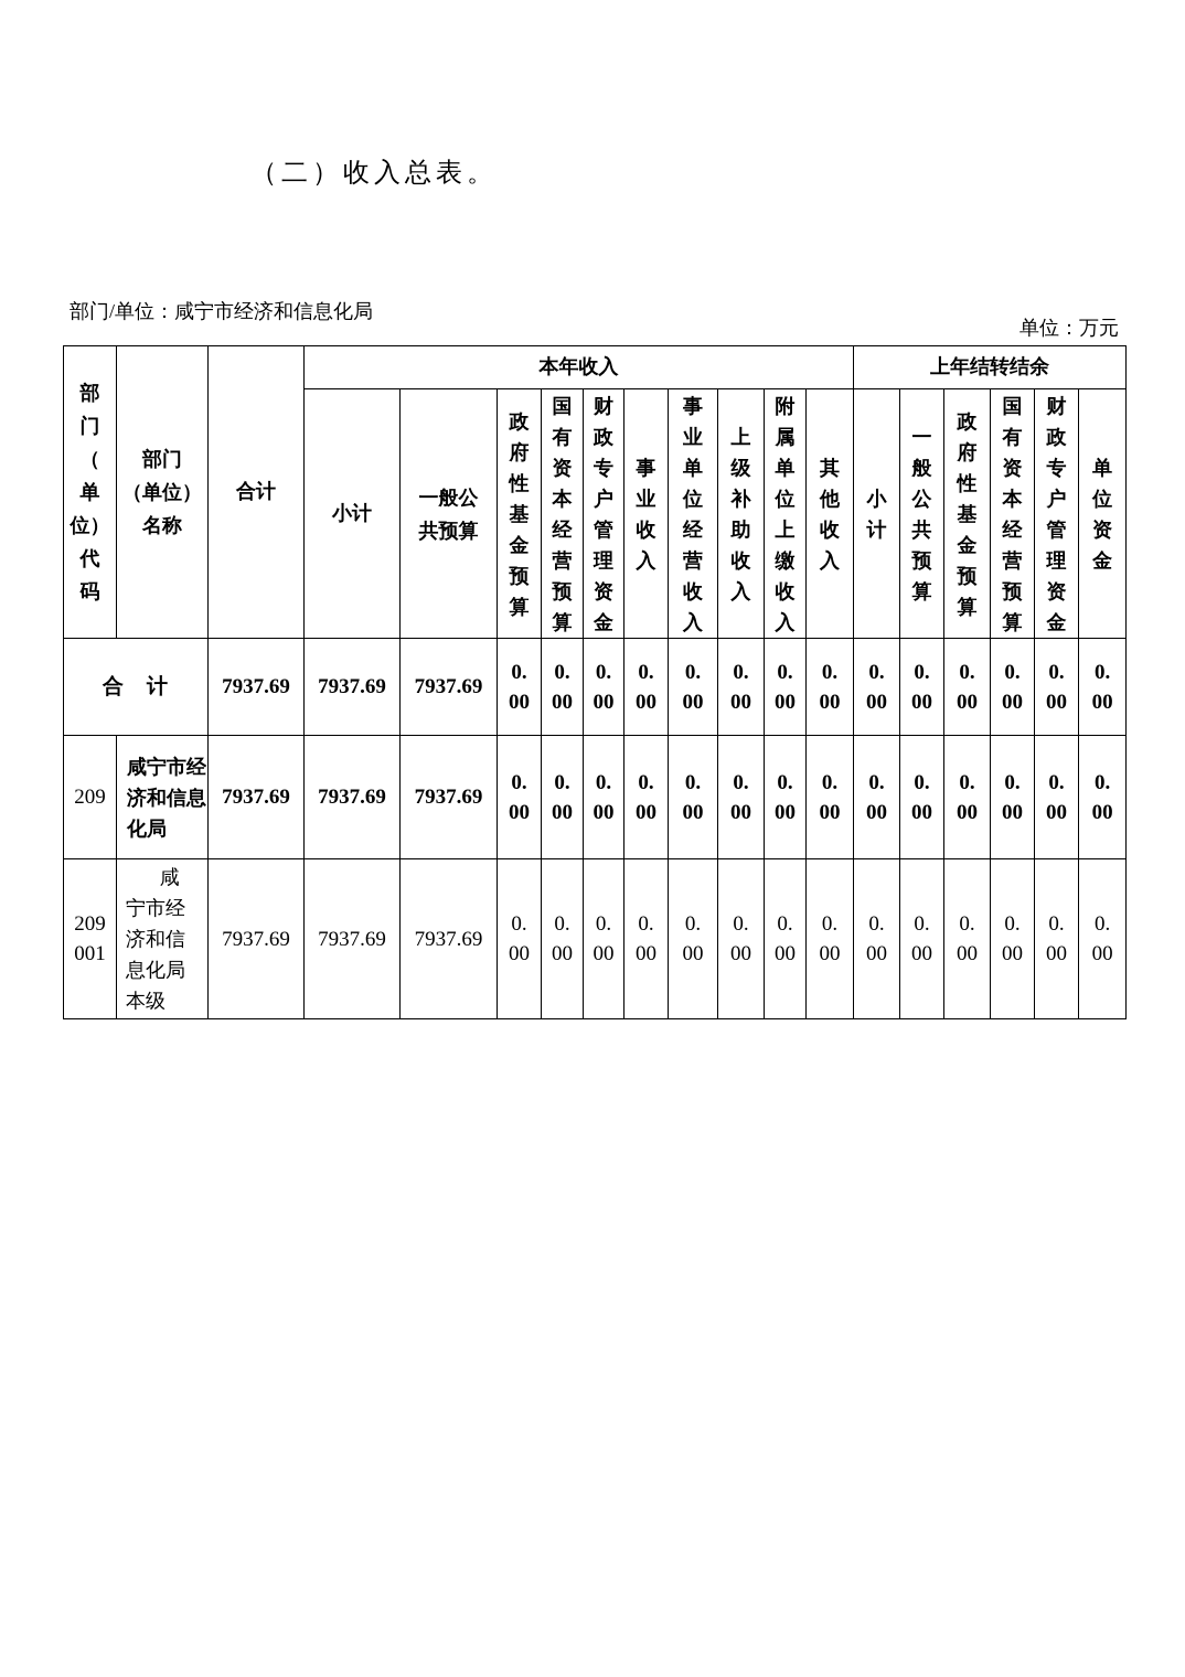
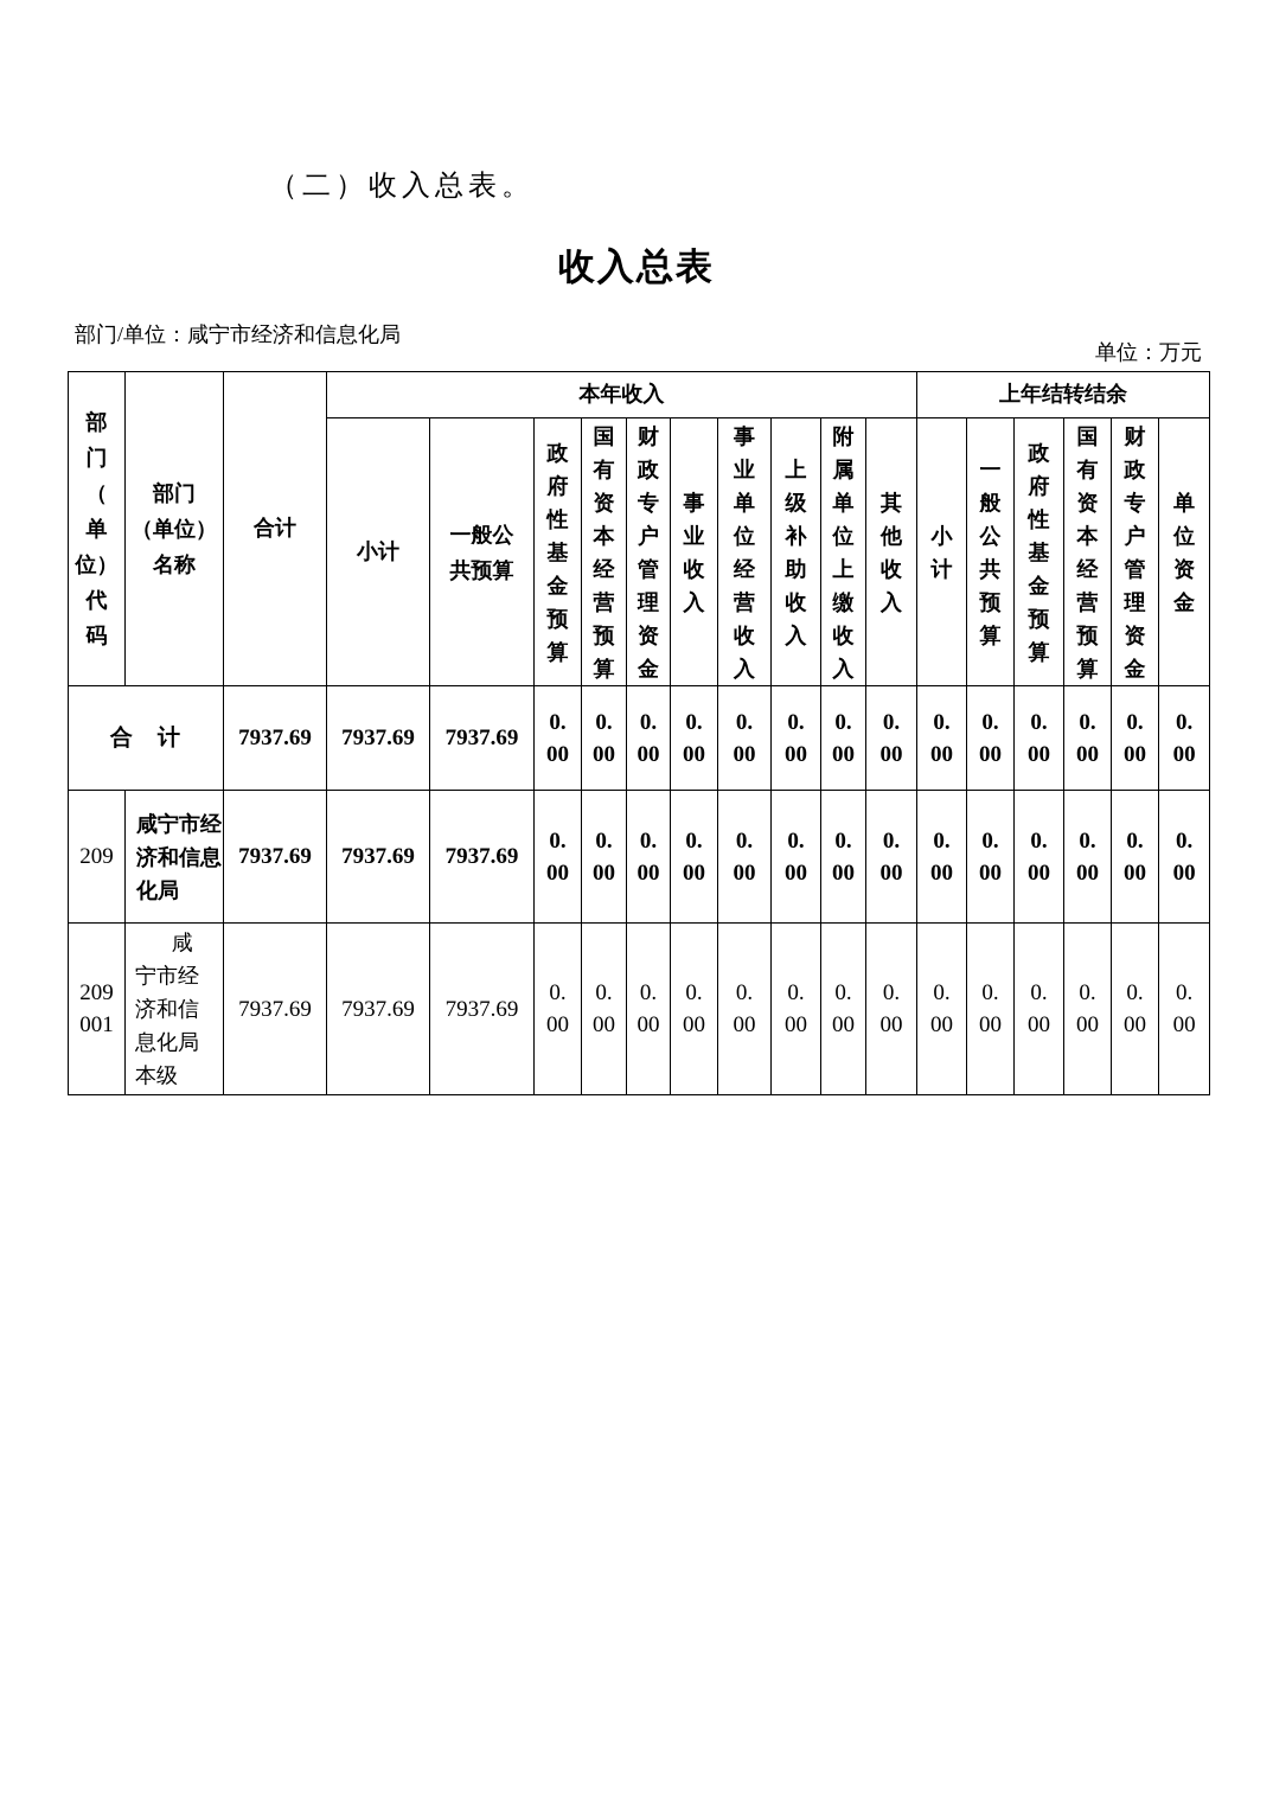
  （二）收入总表。
+ 收入总表
  部门/单位：咸宁市经济和信息化局
  单位：万元
  部 门 （ 单 位） 代 码	部门 （单位） 名称	合计	本年收入	上年结转结余
  小计	一般公 共预算	政 府 性 基 金 预 算	国 有 资 本 经 营 预 算	财 政 专 户 管 理 资 金	事 业 收 入	事 业 单 位 经 营 收 入	上 级 补 助 收 入	附 属 单 位 上 缴 收 入	其 他 收 入	小 计	一 般 公 共 预 算	政 府 性 基 金 预 算	国 有 资 本 经 营 预 算	财 政 专 户 管 理 资 金	单 位 资 金
  合 计	7937.69	7937.69	7937.69	0. 00	0. 00	0. 00	0. 00	0. 00	0. 00	0. 00	0. 00	0. 00	0. 00	0. 00	0. 00	0. 00	0. 00
  209	咸宁市经济和信息化局	7937.69	7937.69	7937.69	0. 00	0. 00	0. 00	0. 00	0. 00	0. 00	0. 00	0. 00	0. 00	0. 00	0. 00	0. 00	0. 00	0. 00
  209 001	咸宁市经济和信息化局本级	7937.69	7937.69	7937.69	0. 00	0. 00	0. 00	0. 00	0. 00	0. 00	0. 00	0. 00	0. 00	0. 00	0. 00	0. 00	0. 00	0. 00
